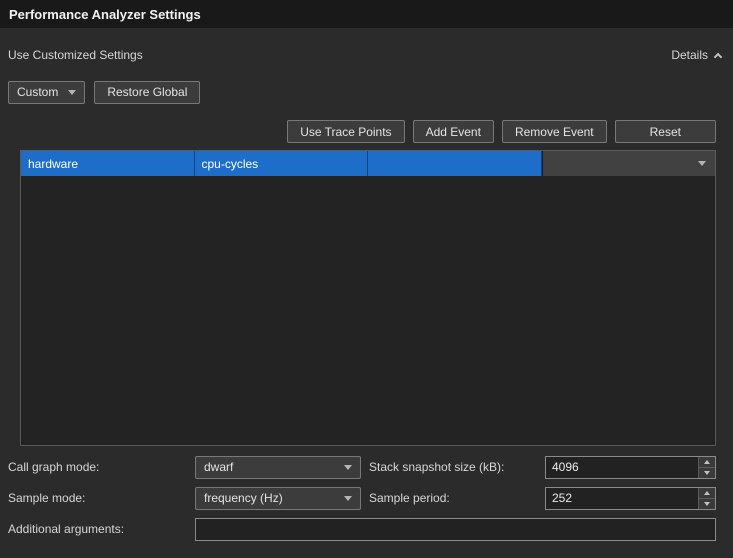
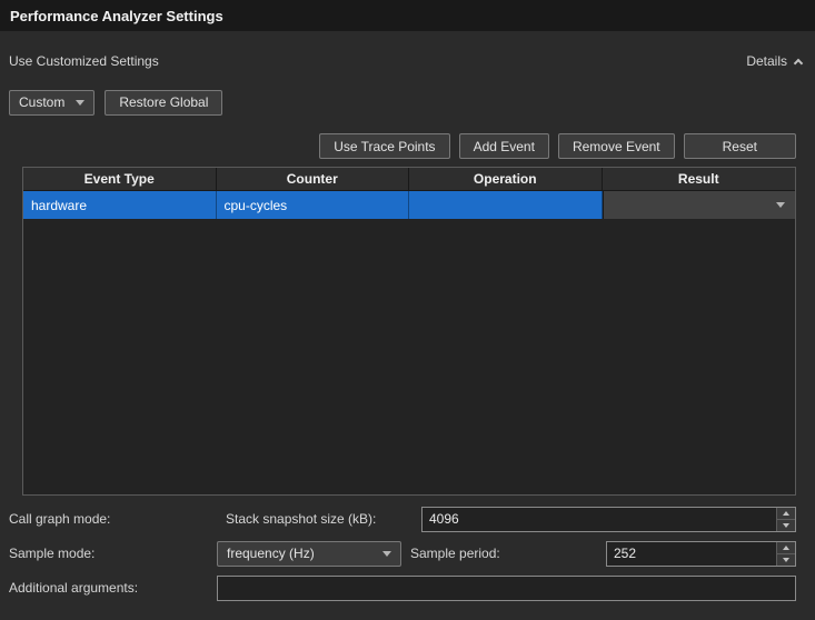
  Performance Analyzer Settings
  Use Customized Settings
  Details
  Custom
  Restore Global
  Use Trace Points
  Add Event
  Remove Event
  Reset
+ Event Type
+ Counter
+ Operation
+ Result
  hardware
  cpu-cycles
  Call graph mode:
- dwarf
  Stack snapshot size (kB):
  4096
  Sample mode:
  frequency (Hz)
  Sample period:
  252
  Additional arguments:
